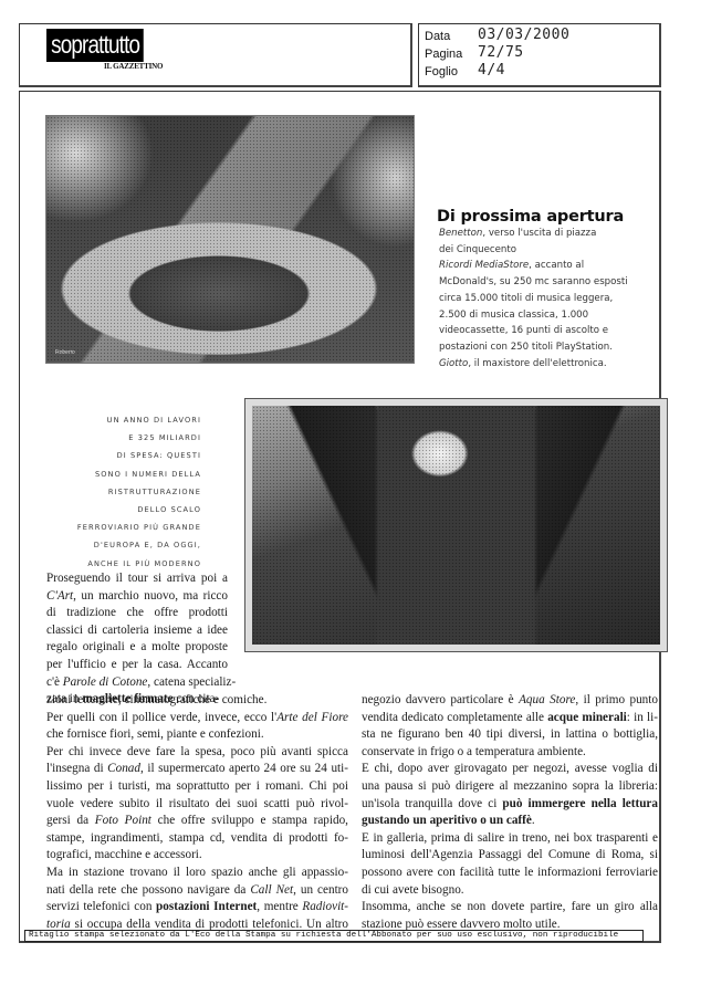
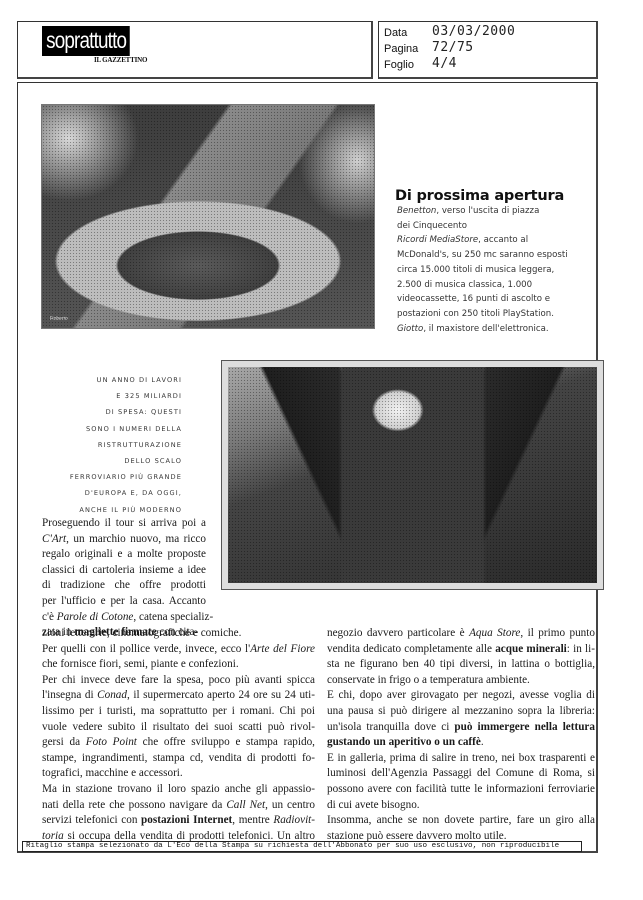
  soprattutto
  IL GAZZETTINO
  Data
  03/03/2000
  Pagina
  72/75
  Foglio
  4/4
  Di prossima apertura
  Benetton, verso l'uscita di piazza
  dei Cinquecento
  Ricordi MediaStore, accanto al
  McDonald's, su 250 mc saranno esposti
  circa 15.000 titoli di musica leggera,
  2.500 di musica classica, 1.000
  videocassette, 16 punti di ascolto e
  postazioni con 250 titoli PlayStation.
  Giotto, il maxistore dell'elettronica.
  UN ANNO DI LAVORI
  E 325 MILIARDI
  DI SPESA: QUESTI
  SONO I NUMERI DELLA
  RISTRUTTURAZIONE
  DELLO SCALO
  FERROVIARIO PIÙ GRANDE
  D'EUROPA E, DA OGGI,
  ANCHE IL PIÙ MODERNO
  Proseguendo il tour si arriva poi a
  C'Art, un marchio nuovo, ma ricco
- di tradizione che offre prodotti
+ regalo originali e a molte proposte
  classici di cartoleria insieme a idee
- regalo originali e a molte proposte
+ di tradizione che offre prodotti
  per l'ufficio e per la casa. Accanto
  c'è Parole di Cotone, catena specializ-
  zata in magliette firmate con cita-
  zioni letterarie, cinematografiche e comiche.
  Per quelli con il pollice verde, invece, ecco l'Arte del Fiore
  che fornisce fiori, semi, piante e confezioni.
  Per chi invece deve fare la spesa, poco più avanti spicca
  l'insegna di Conad, il supermercato aperto 24 ore su 24 uti-
  lissimo per i turisti, ma soprattutto per i romani. Chi poi
  vuole vedere subito il risultato dei suoi scatti può rivol-
  gersi da Foto Point che offre sviluppo e stampa rapido,
  stampe, ingrandimenti, stampa cd, vendita di prodotti fo-
  tografici, macchine e accessori.
  Ma in stazione trovano il loro spazio anche gli appassio-
  nati della rete che possono navigare da Call Net, un centro
  servizi telefonici con postazioni Internet, mentre Radiovit-
  toria si occupa della vendita di prodotti telefonici. Un altro
  negozio davvero particolare è Aqua Store, il primo punto
  vendita dedicato completamente alle acque minerali: in li-
  sta ne figurano ben 40 tipi diversi, in lattina o bottiglia,
  conservate in frigo o a temperatura ambiente.
  E chi, dopo aver girovagato per negozi, avesse voglia di
  una pausa si può dirigere al mezzanino sopra la libreria:
  un'isola tranquilla dove ci può immergere nella lettura
  gustando un aperitivo o un caffè.
  E in galleria, prima di salire in treno, nei box trasparenti e
  luminosi dell'Agenzia Passaggi del Comune di Roma, si
  possono avere con facilità tutte le informazioni ferroviarie
  di cui avete bisogno.
  Insomma, anche se non dovete partire, fare un giro alla
  stazione può essere davvero molto utile.
  Ritaglio stampa selezionato da L'Eco della Stampa su richiesta dell'Abbonato per suo uso esclusivo, non riproducibile
